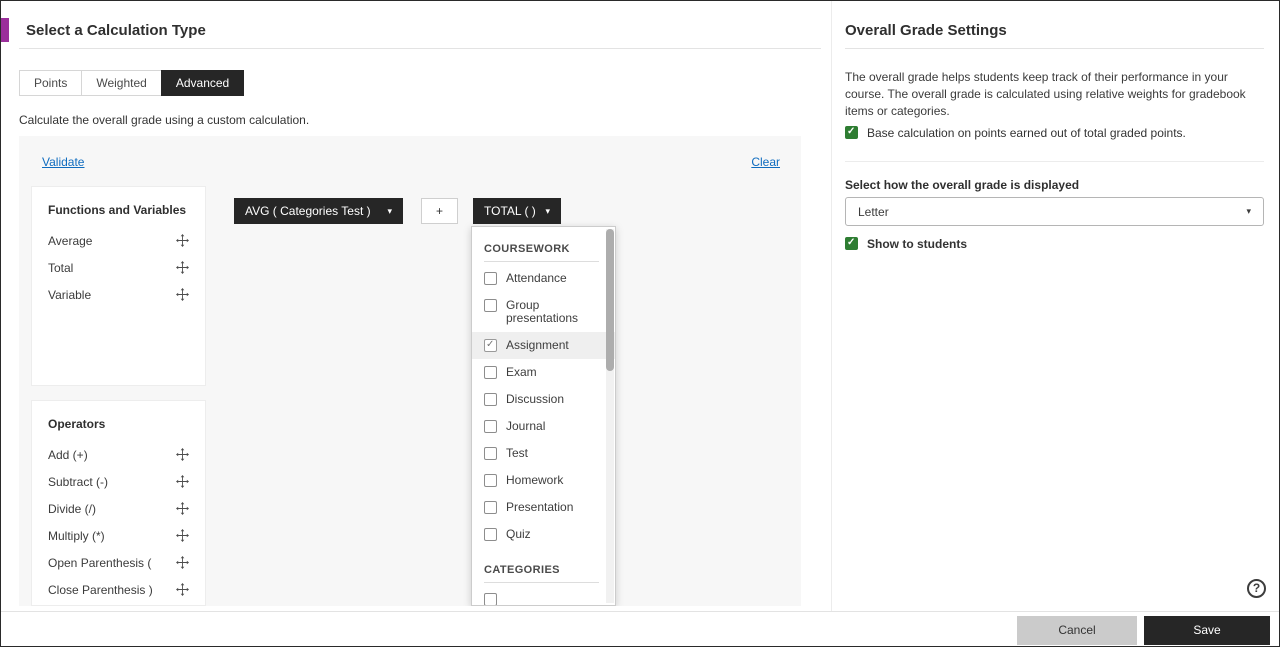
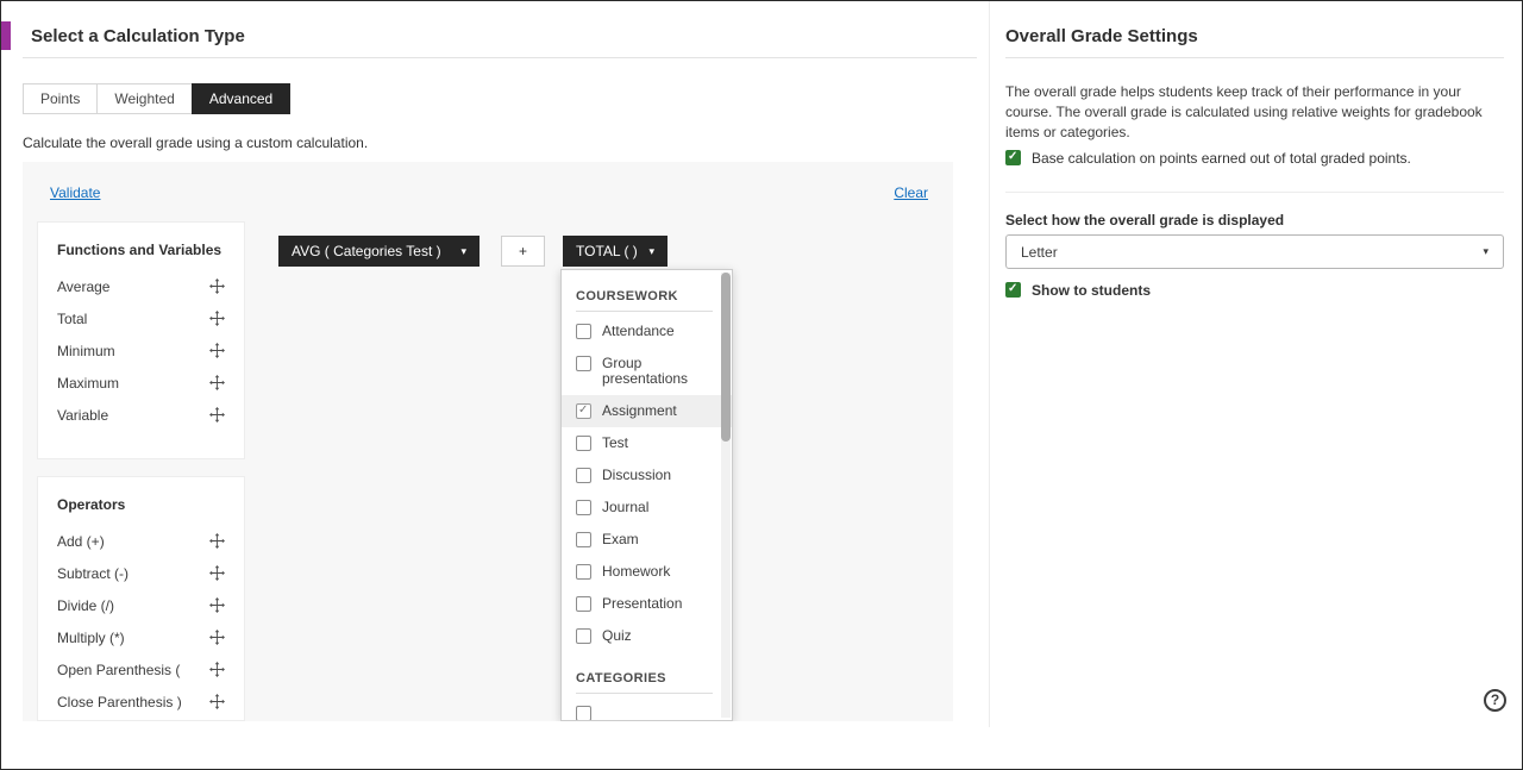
  Select a Calculation Type
  Points
  Weighted
  Advanced
  Calculate the overall grade using a custom calculation.
  Validate
  Clear
  Functions and Variables
  Average
  Total
+ Minimum
+ Maximum
  Variable
  Operators
  Add (+)
  Subtract (-)
  Divide (/)
  Multiply (*)
  Open Parenthesis (
  Close Parenthesis )
  AVG ( Categories Test )
  ▾
  +
  TOTAL ( )
  ▾
  COURSEWORK
  Attendance
  Group presentations
  Assignment
- Exam
+ Test
  Discussion
  Journal
- Test
+ Exam
  Homework
  Presentation
  Quiz
  CATEGORIES
  Overall Grade Settings
  The overall grade helps students keep track of their performance in your course. The overall grade is calculated using relative weights for gradebook items or categories.
  Base calculation on points earned out of total graded points.
  Select how the overall grade is displayed
  Letter
  ▾
  Show to students
  ?
- Cancel
- Save
